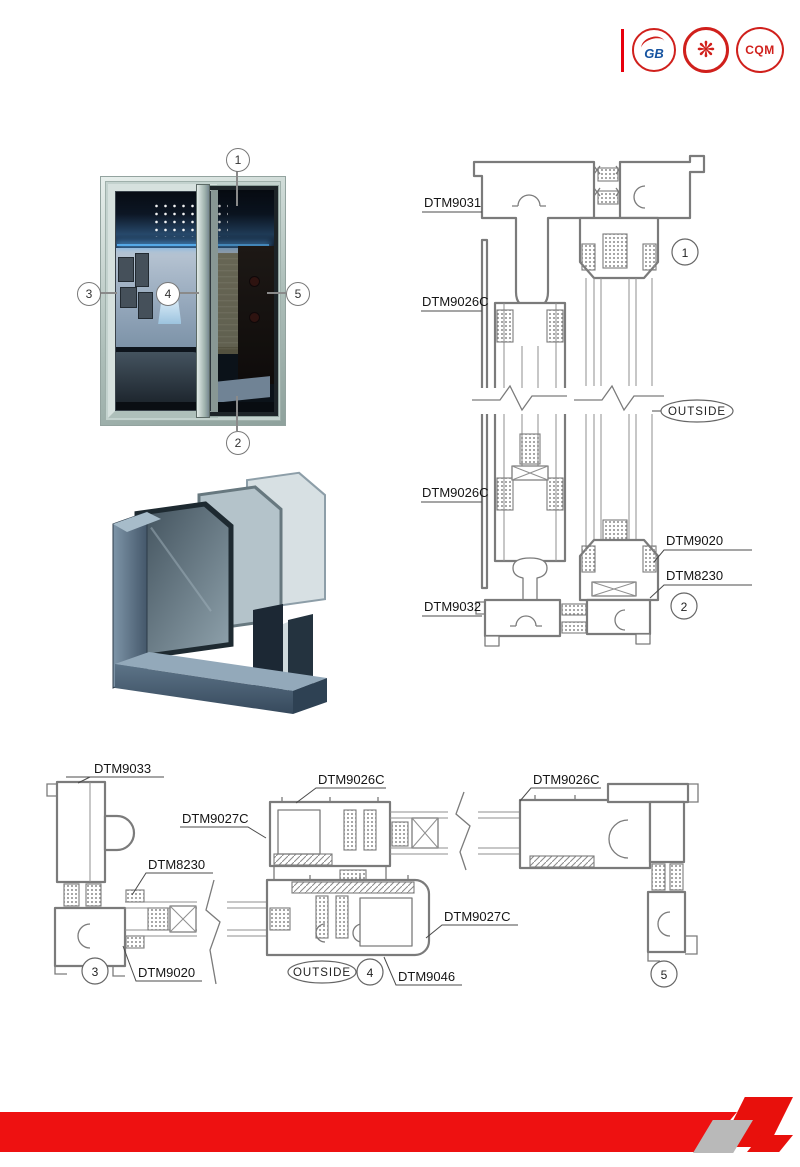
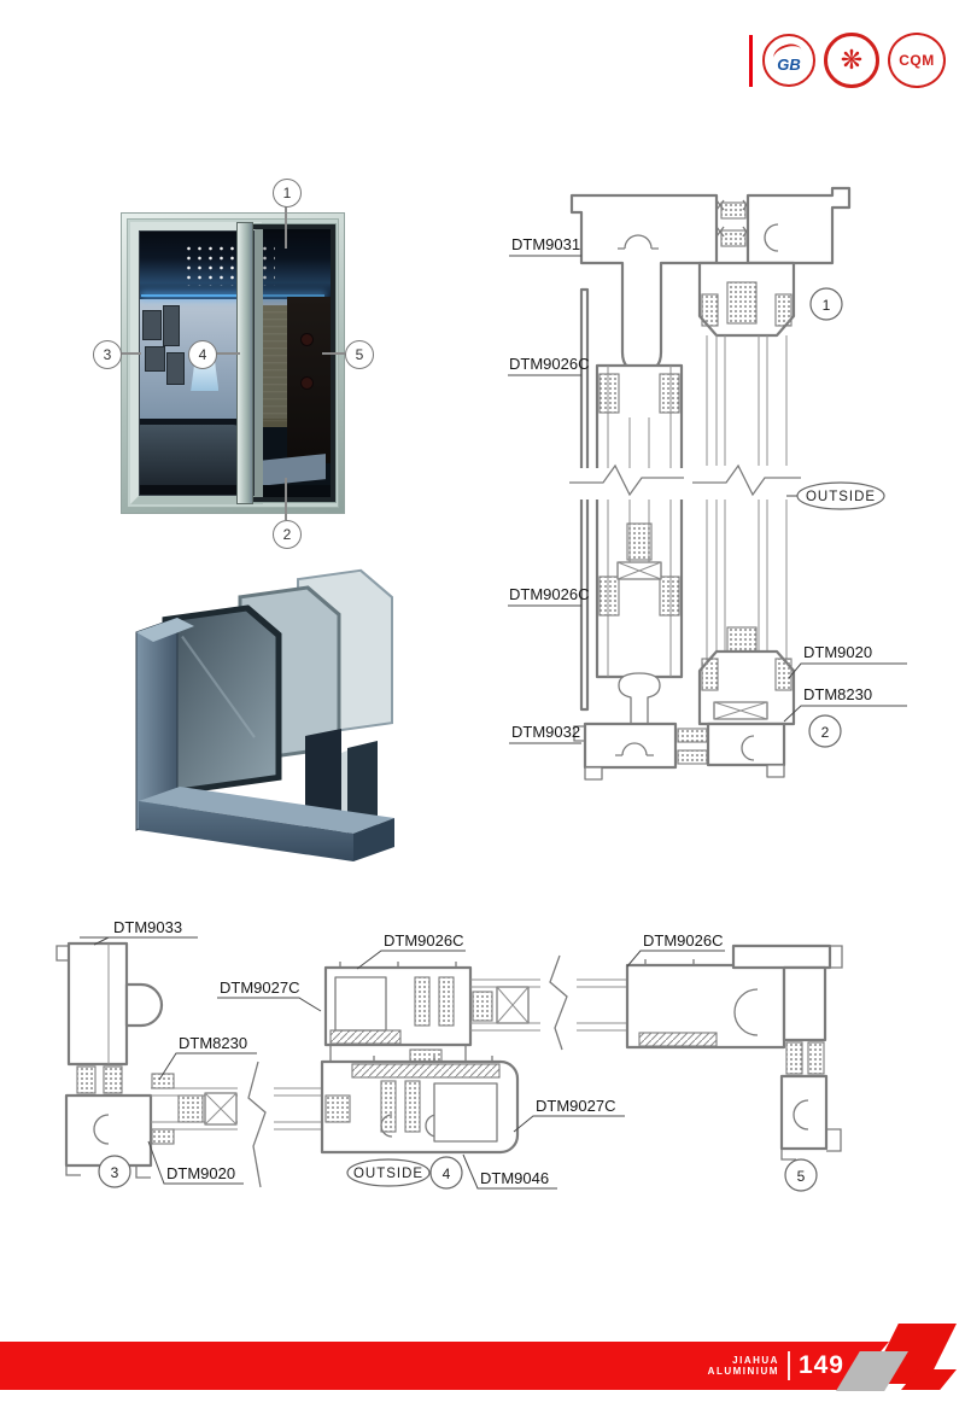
  GB
  ❋
  CQM
  1
  2
  3
  4
  5
  OUTSIDE
  DTM9031
  DTM9026C
  DTM9026C
  DTM9032
  DTM9020
  DTM8230
  1
  2
  DTM9033
  DTM9026C
  DTM9026C
  DTM9027C
  DTM8230
  DTM9020
  DTM9027C
  DTM9046
  OUTSIDE
  3
  4
  5
+ JIAHUA
+ ALUMINIUM
+ 149
